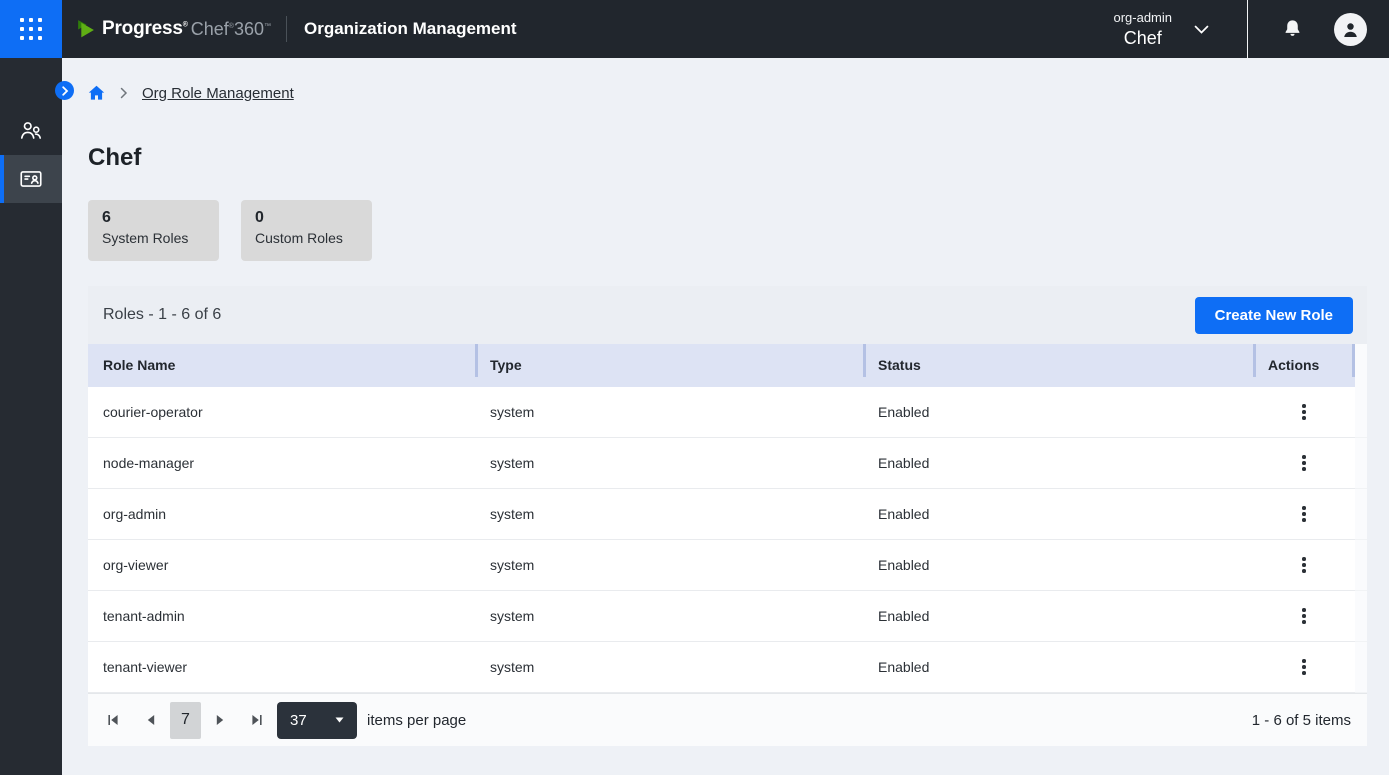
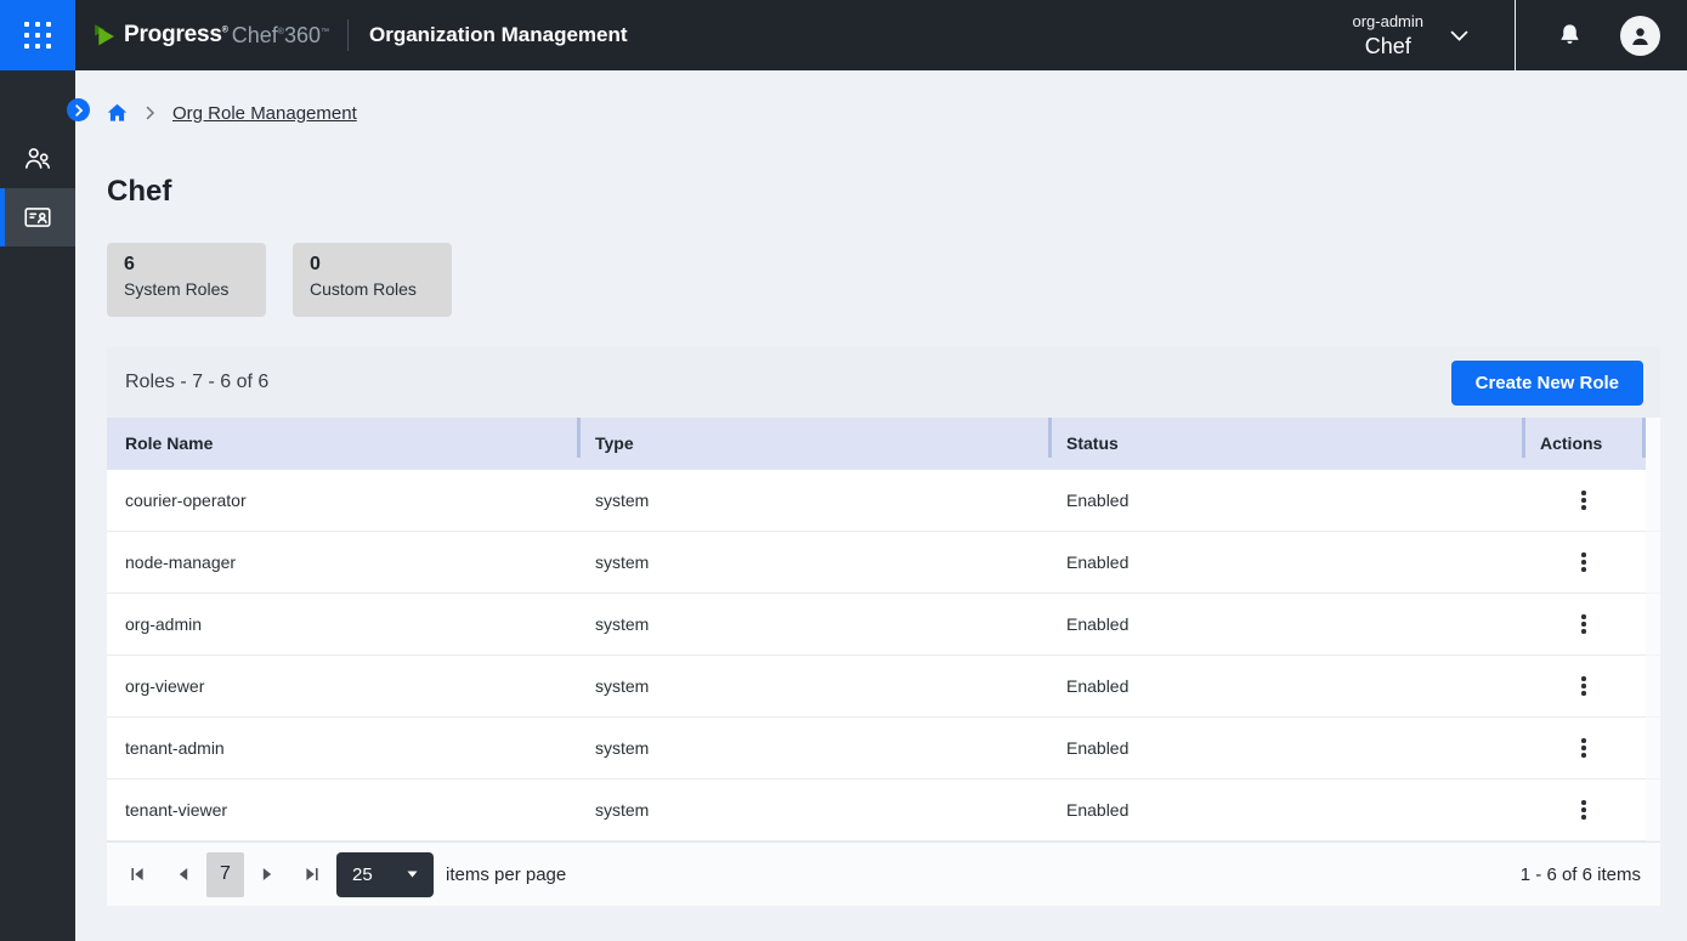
  Progress
  Chef 360
  Organization Management
  org-admin
  Chef
  Org Role Management
  Chef
  6
  System Roles
  0
  Custom Roles
- Roles - 1 - 6 of 6
+ Roles - 7 - 6 of 6
  Create New Role
  Role Name
  Type
  Status
  Actions
  courier-operator
  system
  Enabled
  node-manager
  system
  Enabled
  org-admin
  system
  Enabled
  org-viewer
  system
  Enabled
  tenant-admin
  system
  Enabled
  tenant-viewer
  system
  Enabled
  7
- 37
+ 25
  items per page
- 1 - 6 of 5 items
+ 1 - 6 of 6 items
